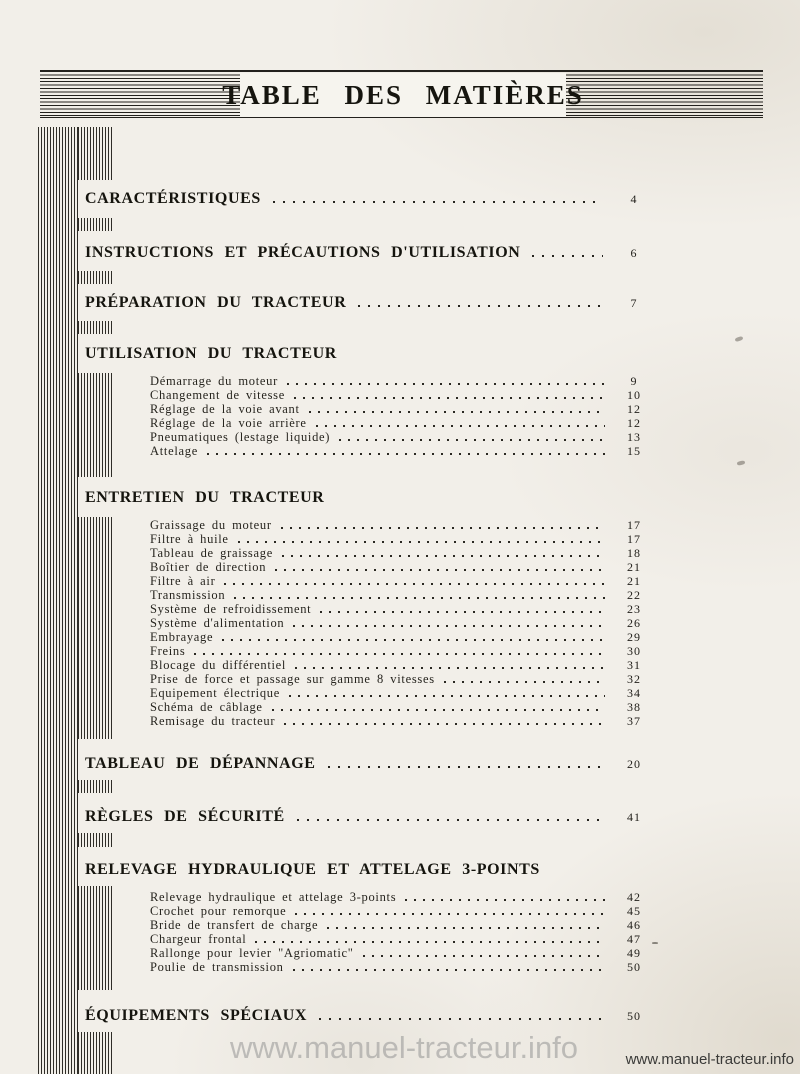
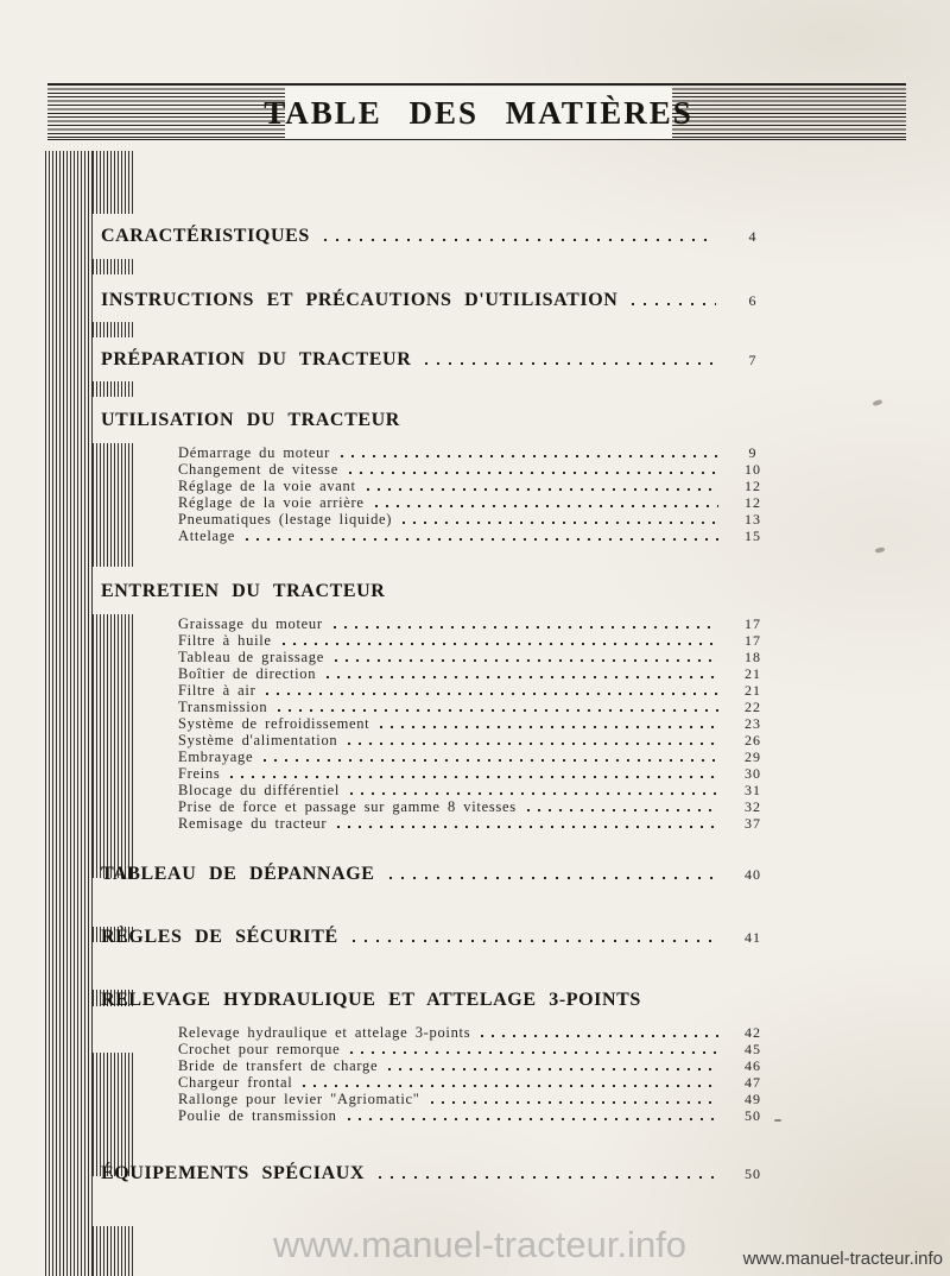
  TABLE DES MATIÈRES
  CARACTÉRISTIQUES
  4
  INSTRUCTIONS ET PRÉCAUTIONS D'UTILISATION
  6
  PRÉPARATION DU TRACTEUR
  7
  UTILISATION DU TRACTEUR
  Démarrage du moteur
  9
  Changement de vitesse
  10
  Réglage de la voie avant
  12
  Réglage de la voie arrière
  12
  Pneumatiques (lestage liquide)
  13
  Attelage
  15
  ENTRETIEN DU TRACTEUR
  Graissage du moteur
  17
  Filtre à huile
  17
  Tableau de graissage
  18
  Boîtier de direction
  21
  Filtre à air
  21
  Transmission
  22
  Système de refroidissement
  23
  Système d'alimentation
  26
  Embrayage
  29
  Freins
  30
  Blocage du différentiel
  31
  Prise de force et passage sur gamme 8 vitesses
  32
- Equipement électrique
- 34
- Schéma de câblage
- 38
  Remisage du tracteur
  37
  TABLEAU DE DÉPANNAGE
- 20
+ 40
  RÈGLES DE SÉCURITÉ
  41
  RELEVAGE HYDRAULIQUE ET ATTELAGE 3-POINTS
  Relevage hydraulique et attelage 3-points
  42
  Crochet pour remorque
  45
  Bride de transfert de charge
  46
  Chargeur frontal
  47
  Rallonge pour levier "Agriomatic"
  49
  Poulie de transmission
  50
  ÉQUIPEMENTS SPÉCIAUX
  50
  www.manuel-tracteur.info
  www.manuel-tracteur.info
